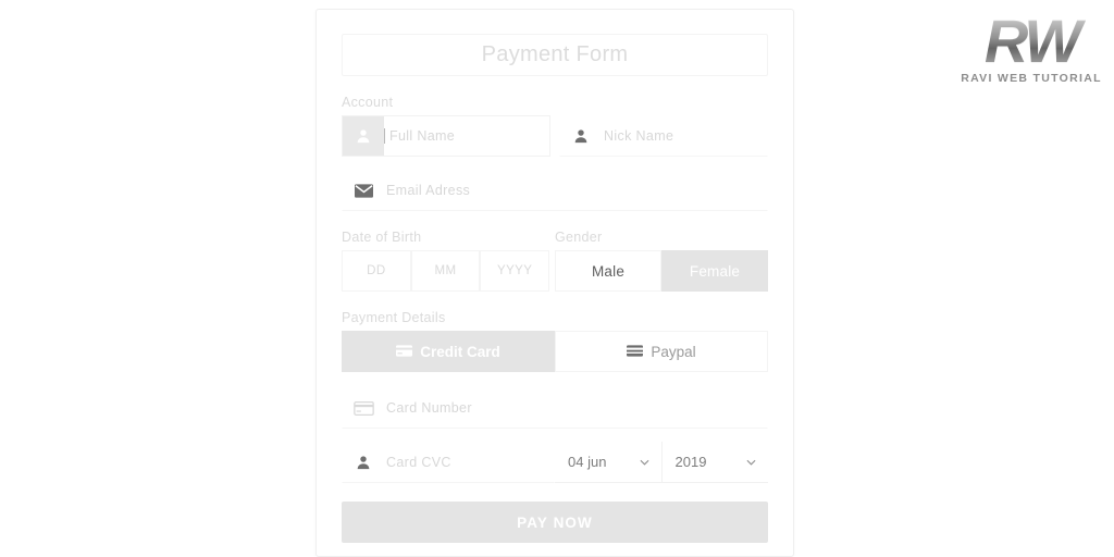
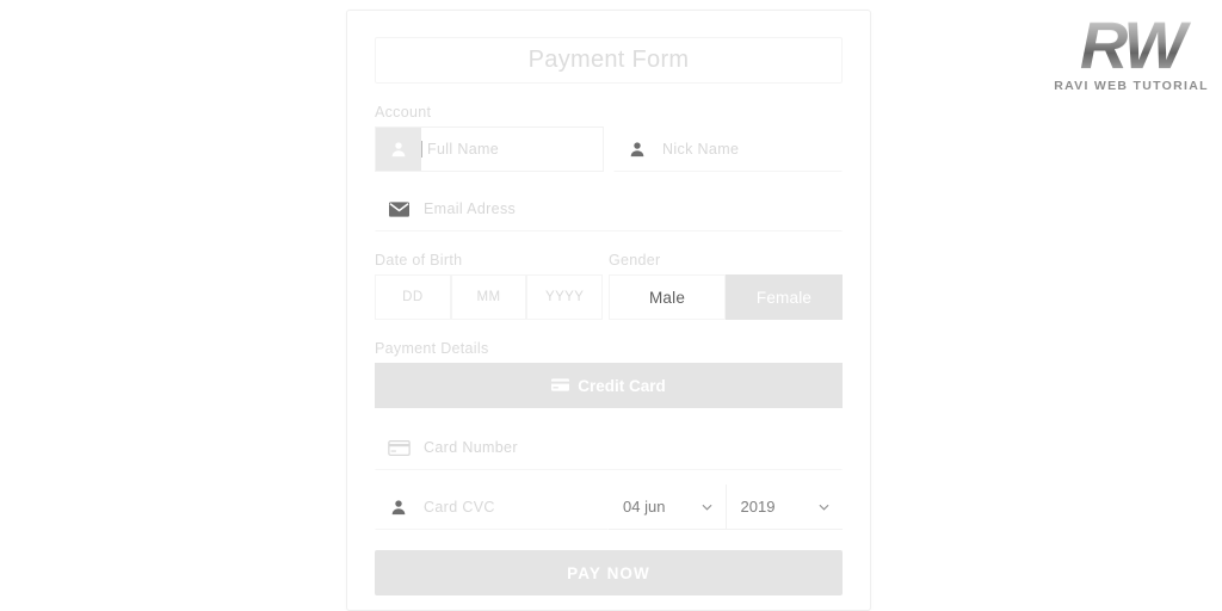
  Payment Form
  Account
  Full Name
  Nick Name
  Email Adress
  Date of Birth
  Gender
  DD
  MM
  YYYY
  Male
  Female
  Payment Details
  Credit Card
- Paypal
  Card Number
  Card CVC
  04 jun
  2019
  PAY NOW
  RW
  RAVI WEB TUTORIAL
